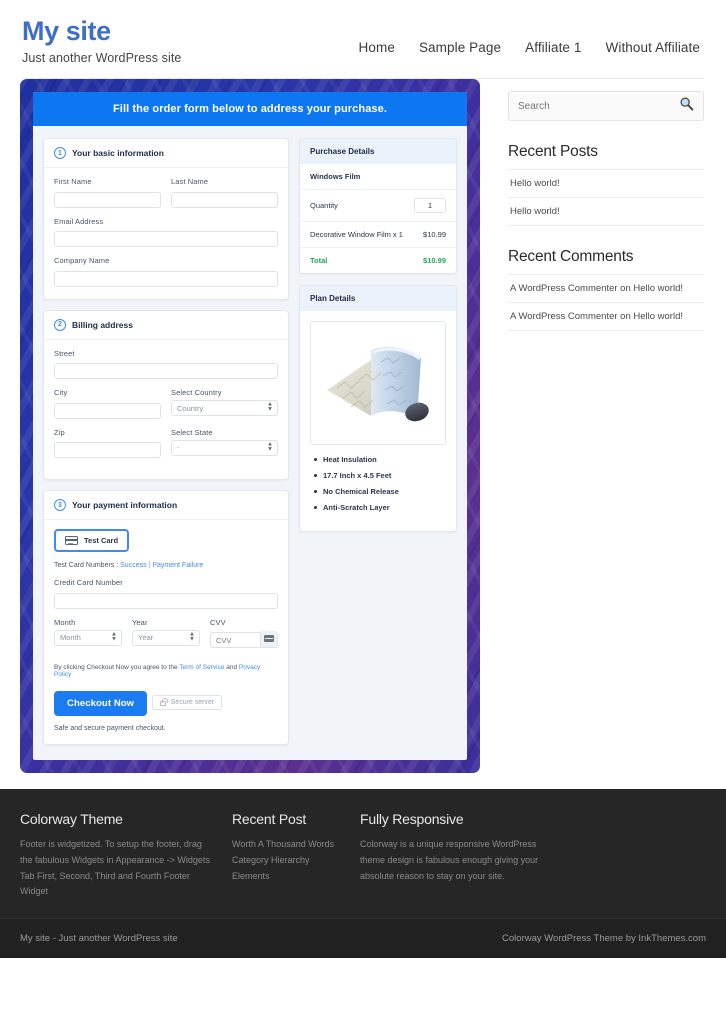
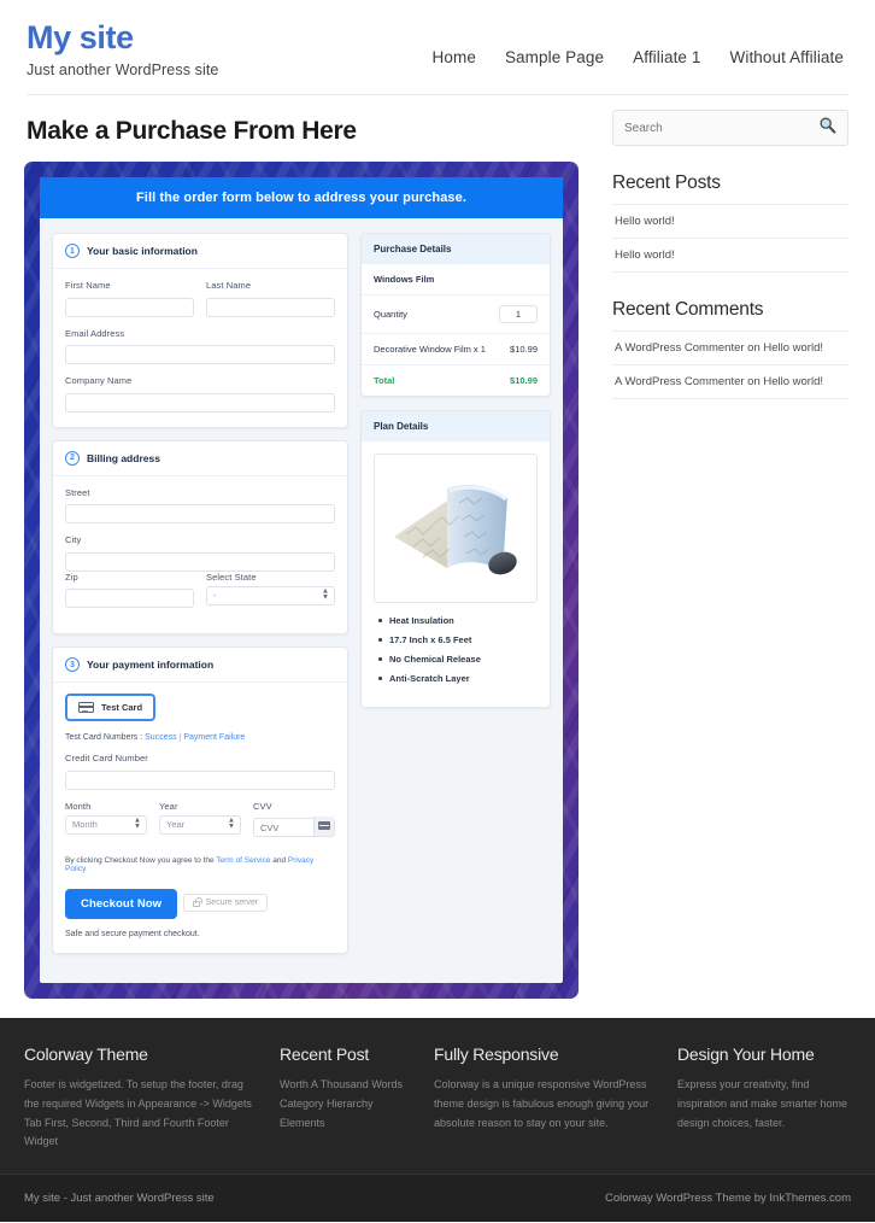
  My site
  Just another WordPress site
  Home
  Sample Page
  Affiliate 1
  Without Affiliate
+ Make a Purchase From Here
  Fill the order form below to address your purchase.
  Your basic information
  First Name
  Last Name
  Email Address
  Company Name
  Billing address
  Street
  City
- Select Country
- Country
  Zip
  Select State
  -
  Your payment information
  Test Card
  Credit Card Number
  Month
  Month
  Year
  Year
  CVV
  CVV
  Checkout Now
  Purchase Details
  Windows Film
  Quantity
  1
  Decorative Window Film x 1
  $10.99
  Total
  $10.99
  Plan Details
  Heat Insulation
- 17.7 Inch x 4.5 Feet
+ 17.7 Inch x 6.5 Feet
  No Chemical Release
  Anti-Scratch Layer
  Search
  Recent Posts
  Hello world!
  Hello world!
  Recent Comments
  A WordPress Commenter on Hello world!
  A WordPress Commenter on Hello world!
  Colorway Theme
- Footer is widgetized. To setup the footer, drag the fabulous Widgets in Appearance -> Widgets Tab First, Second, Third and Fourth Footer Widget
+ Footer is widgetized. To setup the footer, drag the required Widgets in Appearance -> Widgets Tab First, Second, Third and Fourth Footer Widget
  Recent Post
  Worth A Thousand Words
  Category Hierarchy
  Elements
  Fully Responsive
  Colorway is a unique responsive WordPress theme design is fabulous enough giving your absolute reason to stay on your site.
+ Design Your Home
+ Express your creativity, find inspiration and make smarter home design choices, faster.
  My site - Just another WordPress site
  Colorway WordPress Theme by InkThemes.com
